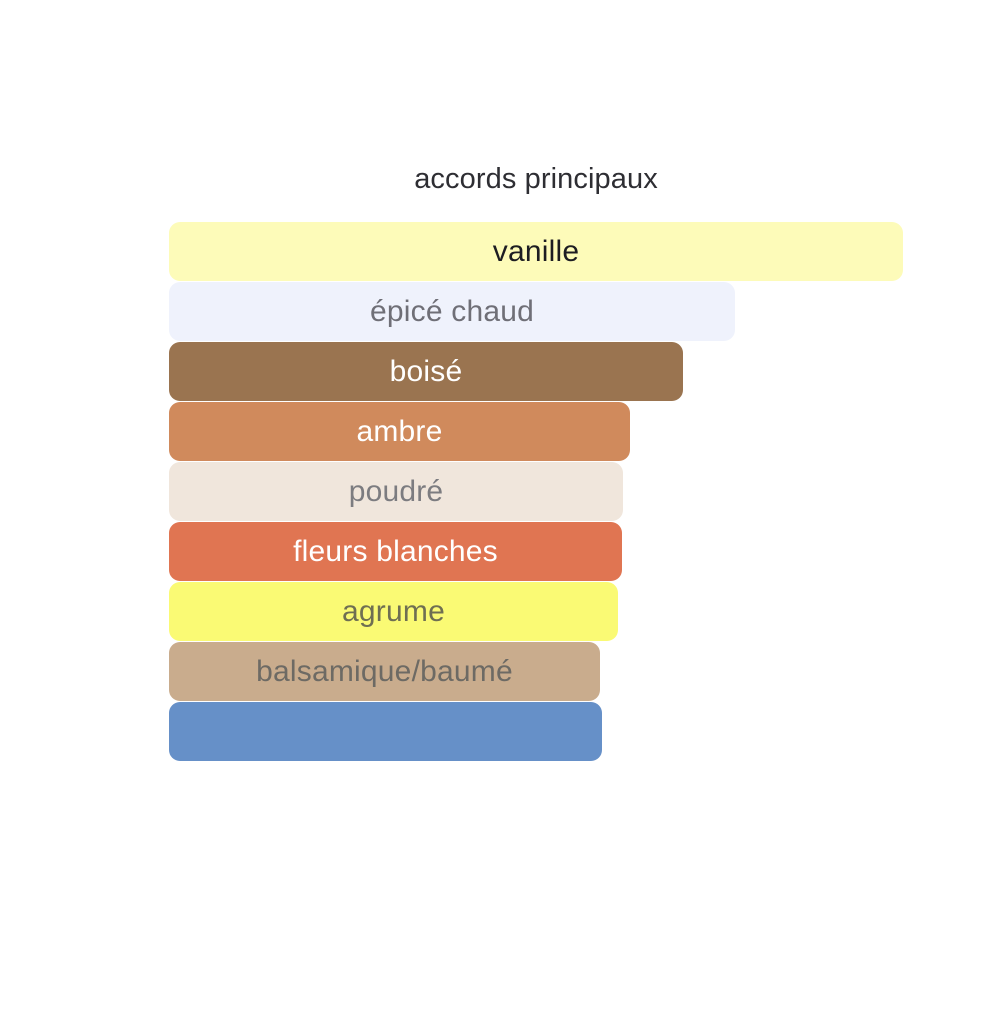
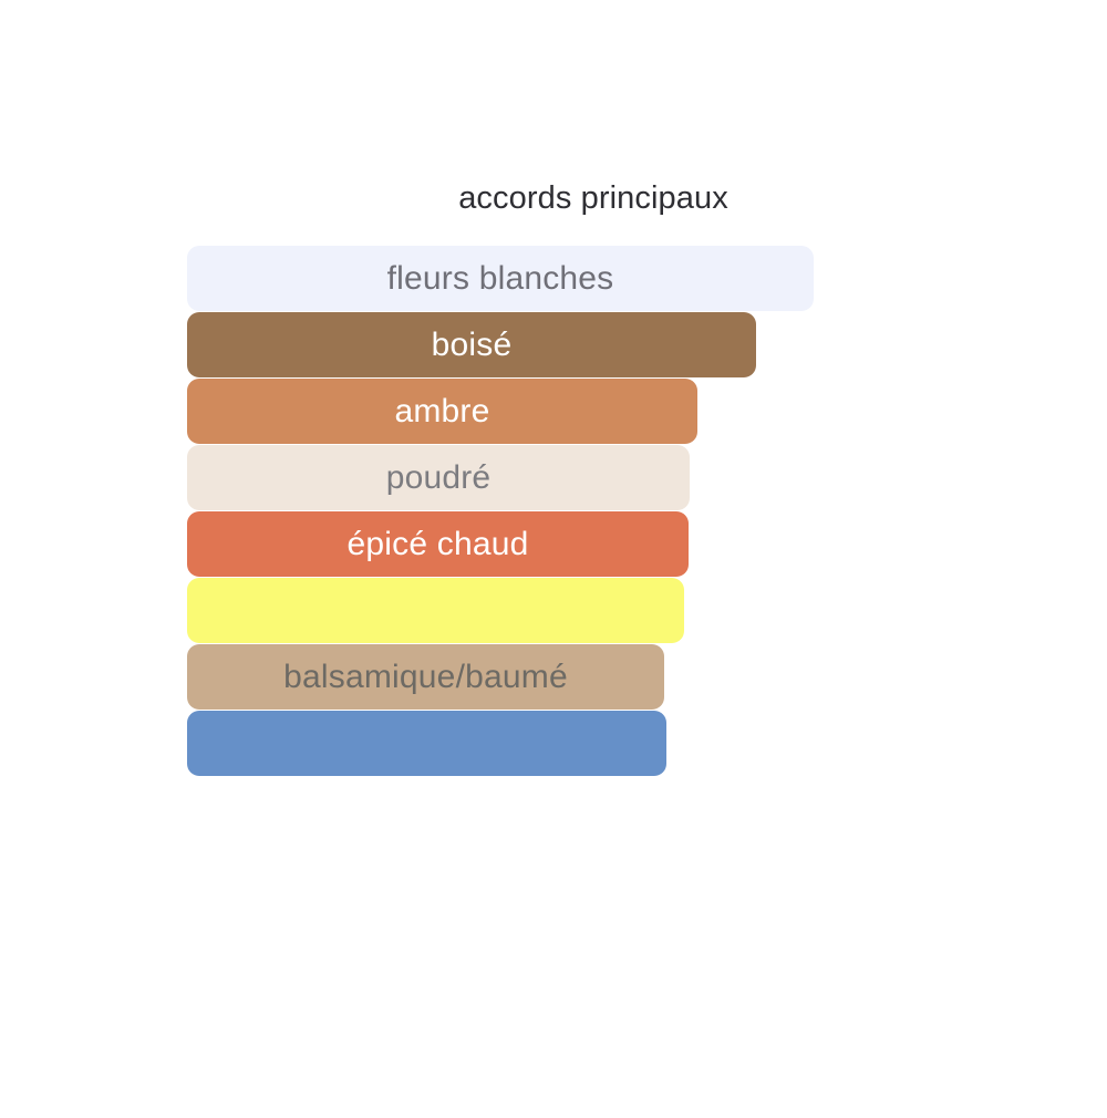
  accords principaux
- vanille
- épicé chaud
+ fleurs blanches
  boisé
  ambre
  poudré
- fleurs blanches
+ épicé chaud
- agrume
  balsamique/baumé
